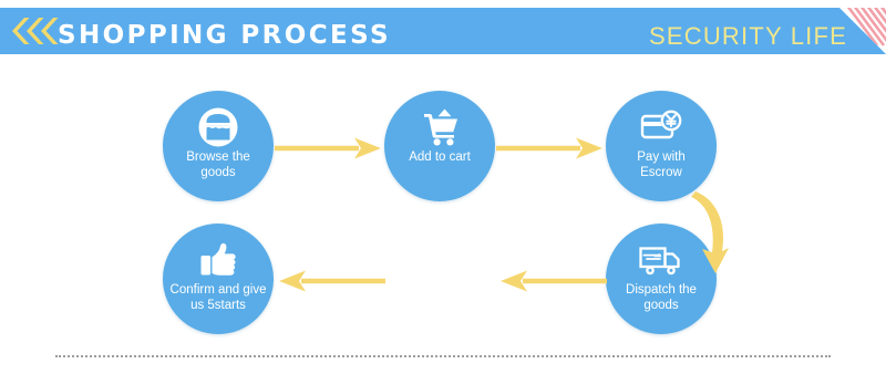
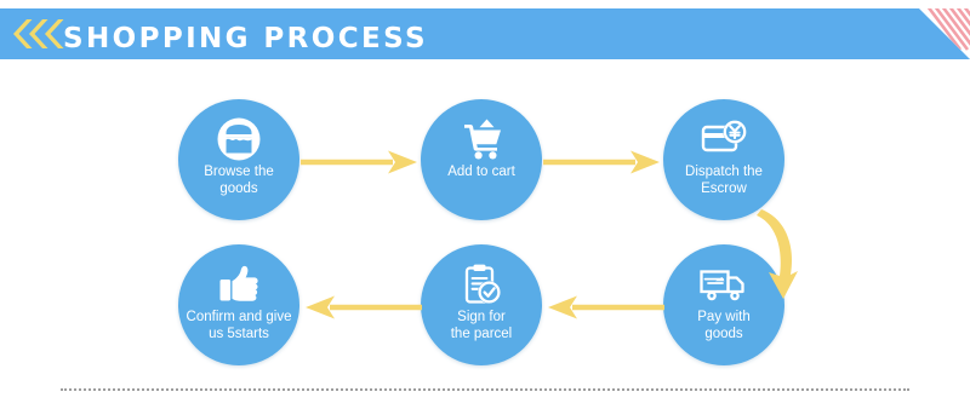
  SHOPPING PROCESS
- SECURITY LIFE
  Browse the
  goods
  Add to cart
- Pay with
+ Dispatch the
  Escrow
- Dispatch the
+ Pay with
  goods
+ Sign for
+ the parcel
  Confirm and give
  us 5starts
